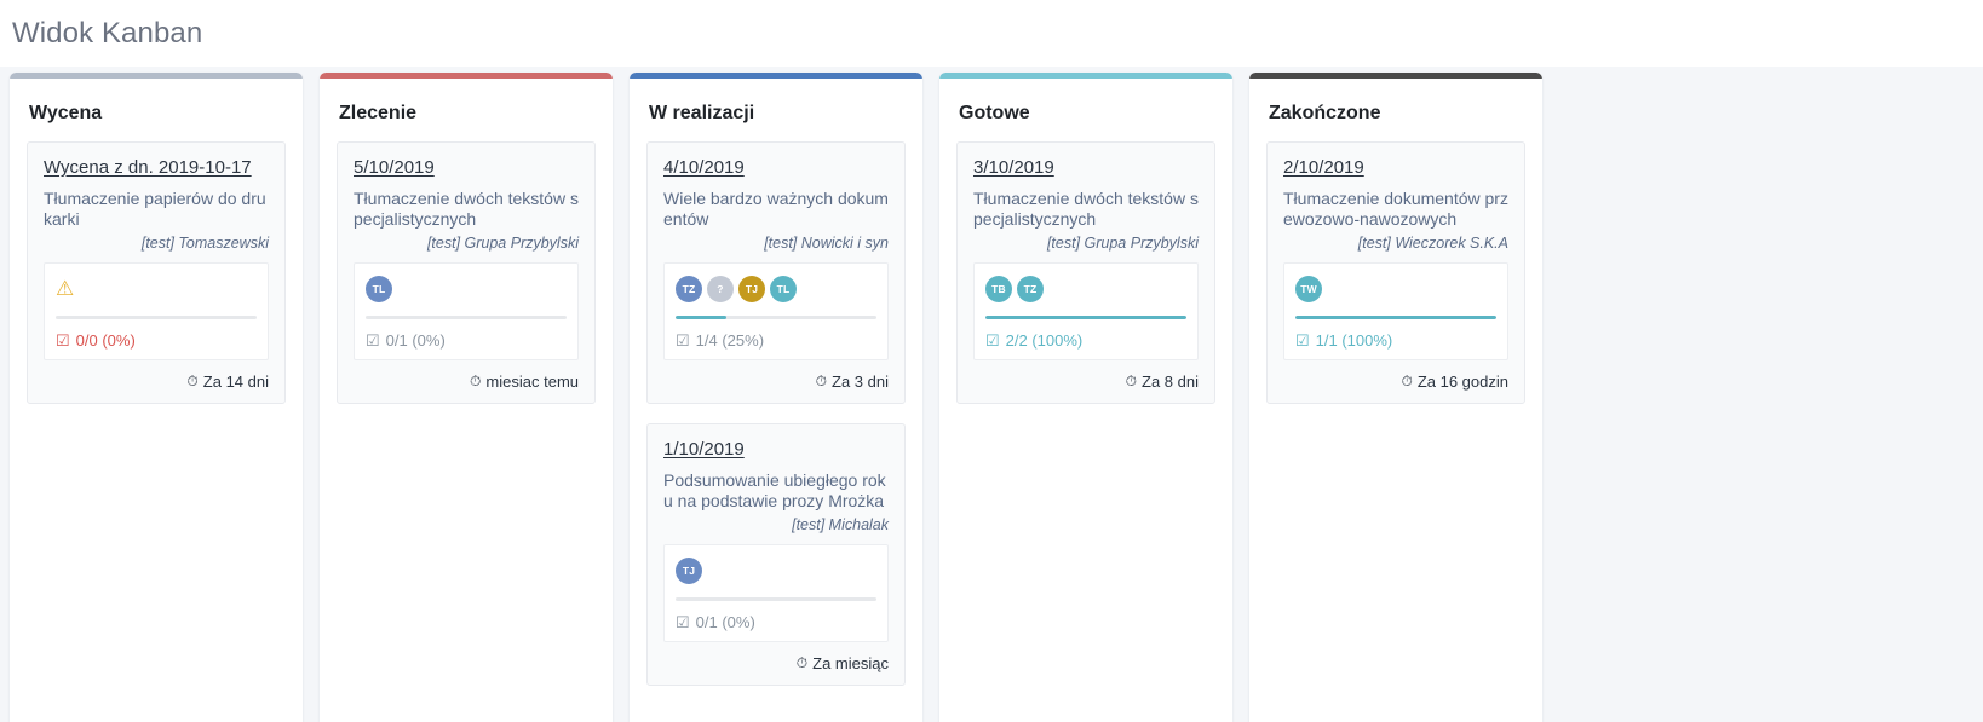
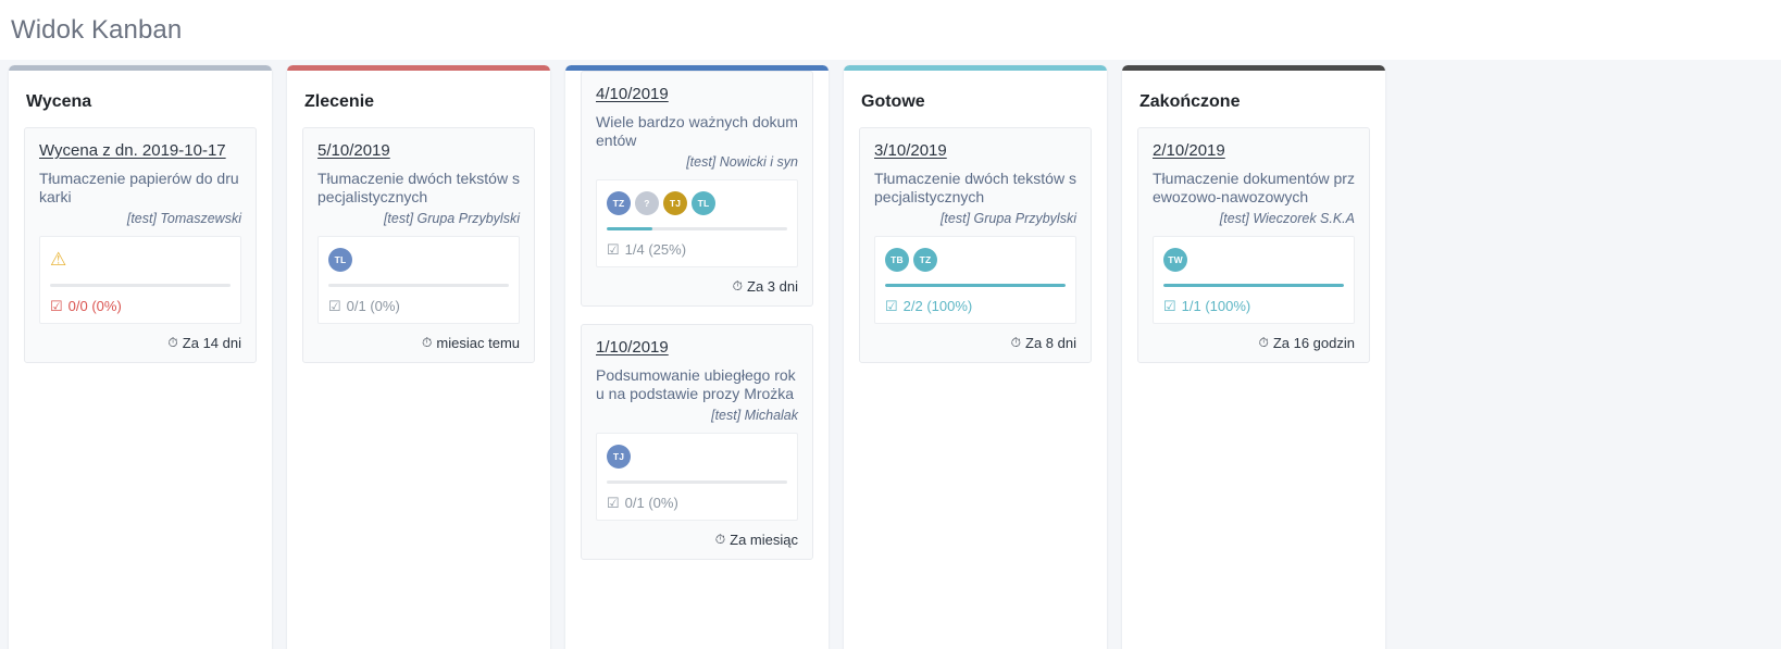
  Widok Kanban
  Wycena
  Wycena z dn. 2019-10-17
  Tłumaczenie papierów do drukarki
  [test] Tomaszewski
  ⚠
  ☑
  0/0 (0%)
  ⏱
  Za 14 dni
  Zlecenie
  5/10/2019
  Tłumaczenie dwóch tekstów specjalistycznych
  [test] Grupa Przybylski
  TL
  ☑
  0/1 (0%)
  ⏱
  miesiac temu
- W realizacji
  4/10/2019
  Wiele bardzo ważnych dokumentów
  [test] Nowicki i syn
  TZ
  ?
  TJ
  TL
  ☑
  1/4 (25%)
  ⏱
  Za 3 dni
  1/10/2019
  Podsumowanie ubiegłego roku na podstawie prozy Mrożka
  [test] Michalak
  TJ
  ☑
  0/1 (0%)
  ⏱
  Za miesiąc
  Gotowe
  3/10/2019
  Tłumaczenie dwóch tekstów specjalistycznych
  [test] Grupa Przybylski
  TB
  TZ
  ☑
  2/2 (100%)
  ⏱
  Za 8 dni
  Zakończone
  2/10/2019
  Tłumaczenie dokumentów przewozowo-nawozowych
  [test] Wieczorek S.K.A
  TW
  ☑
  1/1 (100%)
  ⏱
  Za 16 godzin
